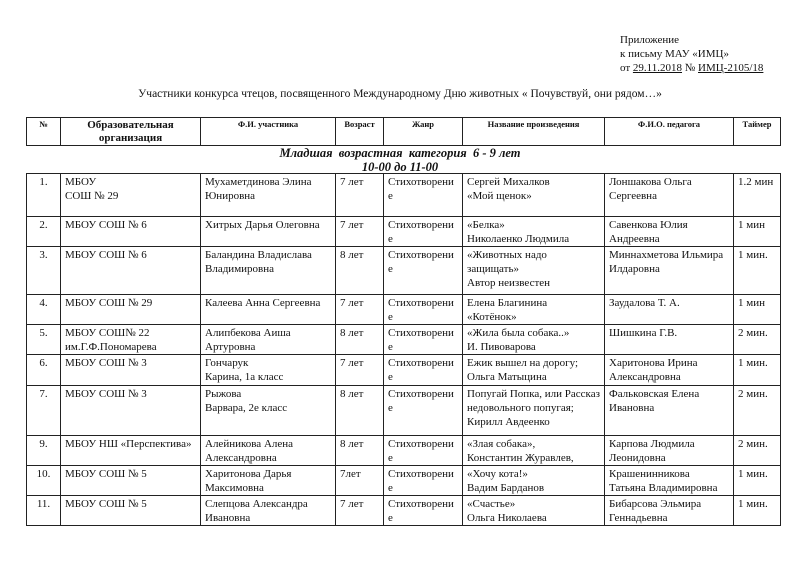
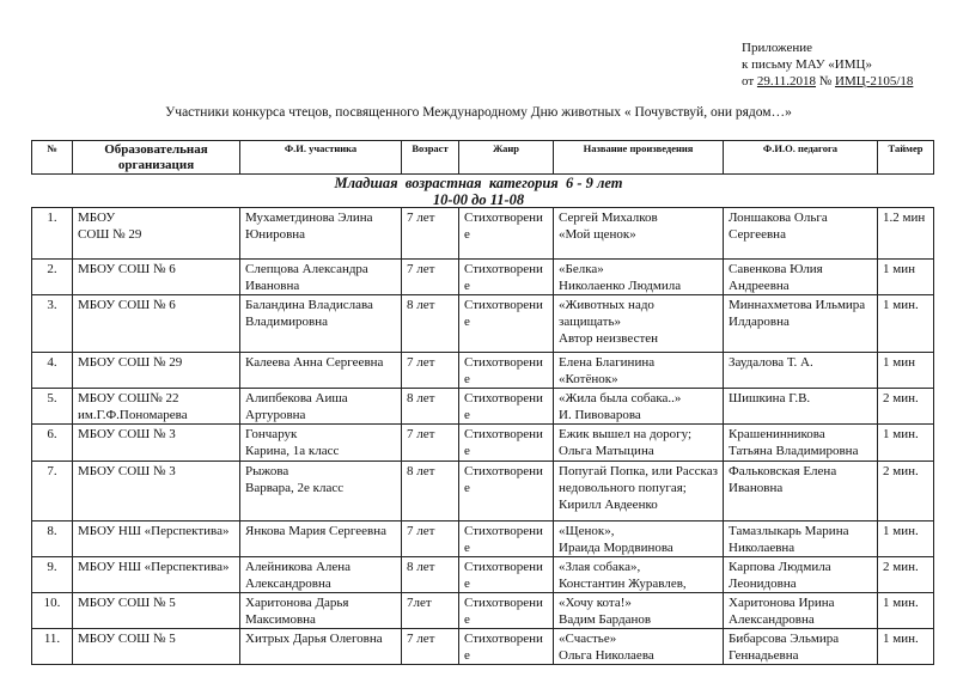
  Приложение
  к письму МАУ «ИМЦ»
  от 29.11.2018 № ИМЦ-2105/18
  Участники конкурса чтецов, посвященного Международному Дню животных « Почувствуй, они рядом…»
  №	Образовательная организация	Ф.И. участника	Возраст	Жанр	Название произведения	Ф.И.О. педагога	Таймер
  Младшая возрастная категория 6 - 9 лет
- 10-00 до 11-00
+ 10-00 до 11-08
  1.	МБОУ СОШ № 29	Мухаметдинова Элина Юнировна	7 лет	Стихотворение	Сергей Михалков «Мой щенок»	Лоншакова Ольга Сергеевна	1.2 мин
- 2.	МБОУ СОШ № 6	Хитрых Дарья Олеговна	7 лет	Стихотворение	«Белка» Николаенко Людмила	Савенкова Юлия Андреевна	1 мин
+ 2.	МБОУ СОШ № 6	Слепцова Александра Ивановна	7 лет	Стихотворение	«Белка» Николаенко Людмила	Савенкова Юлия Андреевна	1 мин
  3.	МБОУ СОШ № 6	Баландина Владислава Владимировна	8 лет	Стихотворение	«Животных надо защищать» Автор неизвестен	Миннахметова Ильмира Илдаровна	1 мин.
  4.	МБОУ СОШ № 29	Калеева Анна Сергеевна	7 лет	Стихотворение	Елена Благинина «Котёнок»	Заудалова Т. А.	1 мин
  5.	МБОУ СОШ№ 22 им.Г.Ф.Пономарева	Алипбекова Аиша Артуровна	8 лет	Стихотворение	«Жила была собака..» И. Пивоварова	Шишкина Г.В.	2 мин.
- 6.	МБОУ СОШ № 3	Гончарук Карина, 1а класс	7 лет	Стихотворение	Ежик вышел на дорогу; Ольга Матыцина	Харитонова Ирина Александровна	1 мин.
+ 6.	МБОУ СОШ № 3	Гончарук Карина, 1а класс	7 лет	Стихотворение	Ежик вышел на дорогу; Ольга Матыцина	Крашенинникова Татьяна Владимировна	1 мин.
  7.	МБОУ СОШ № 3	Рыжова Варвара, 2е класс	8 лет	Стихотворение	Попугай Попка, или Рассказ недовольного попугая; Кирилл Авдеенко	Фальковская Елена Ивановна	2 мин.
+ 8.	МБОУ НШ «Перспектива»	Янкова Мария Сергеевна	7 лет	Стихотворение	«Щенок», Ираида Мордвинова	Тамазлыкарь Марина Николаевна	1 мин.
  9.	МБОУ НШ «Перспектива»	Алейникова Алена Александровна	8 лет	Стихотворение	«Злая собака», Константин Журавлев,	Карпова Людмила Леонидовна	2 мин.
- 10.	МБОУ СОШ № 5	Харитонова Дарья Максимовна	7лет	Стихотворение	«Хочу кота!» Вадим Барданов	Крашенинникова Татьяна Владимировна	1 мин.
+ 10.	МБОУ СОШ № 5	Харитонова Дарья Максимовна	7лет	Стихотворение	«Хочу кота!» Вадим Барданов	Харитонова Ирина Александровна	1 мин.
- 11.	МБОУ СОШ № 5	Слепцова Александра Ивановна	7 лет	Стихотворение	«Счастье» Ольга Николаева	Бибарсова Эльмира Геннадьевна	1 мин.
+ 11.	МБОУ СОШ № 5	Хитрых Дарья Олеговна	7 лет	Стихотворение	«Счастье» Ольга Николаева	Бибарсова Эльмира Геннадьевна	1 мин.
